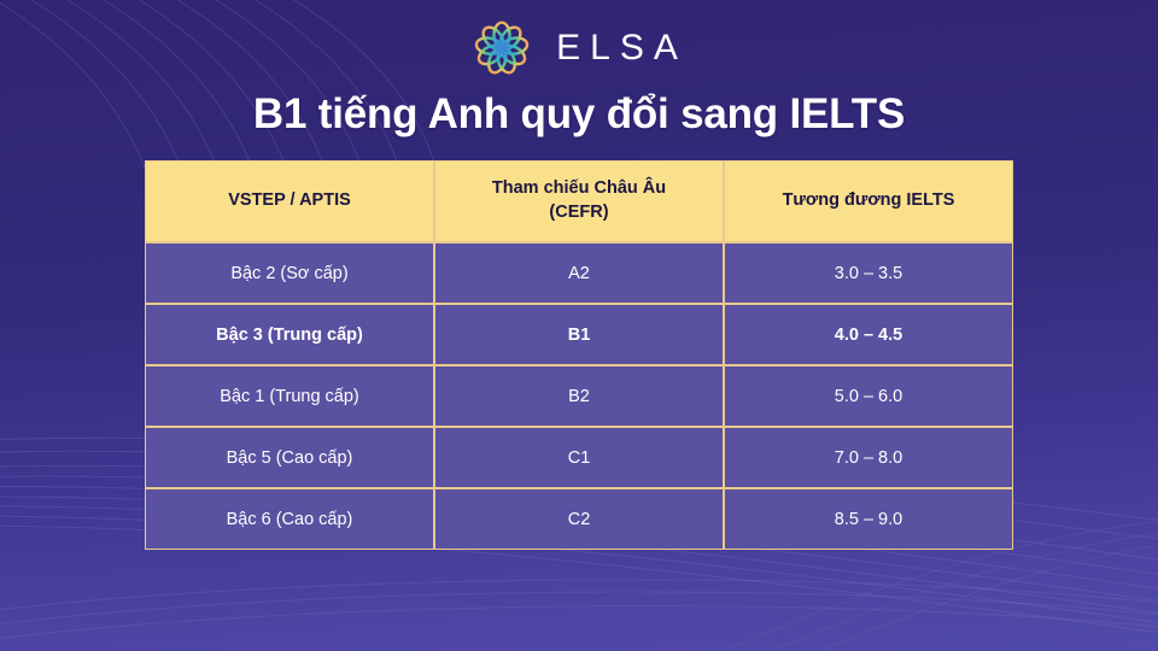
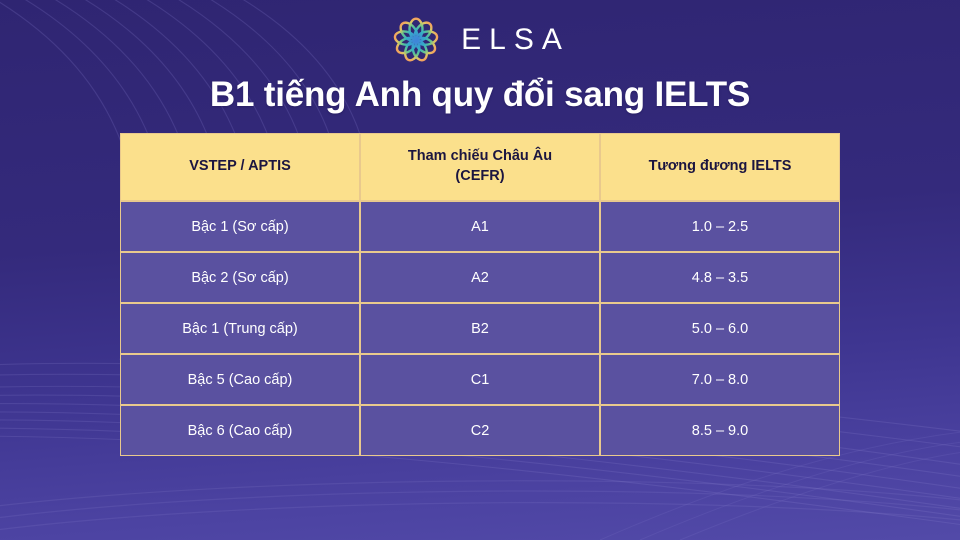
  ELSA
  B1 tiếng Anh quy đổi sang IELTS
  VSTEP / APTIS	Tham chiếu Châu Âu (CEFR)	Tương đương IELTS
+ Bậc 1 (Sơ cấp)	A1	1.0 – 2.5
- Bậc 2 (Sơ cấp)	A2	3.0 – 3.5
+ Bậc 2 (Sơ cấp)	A2	4.8 – 3.5
- Bậc 3 (Trung cấp)	B1	4.0 – 4.5
  Bậc 1 (Trung cấp)	B2	5.0 – 6.0
  Bậc 5 (Cao cấp)	C1	7.0 – 8.0
  Bậc 6 (Cao cấp)	C2	8.5 – 9.0
